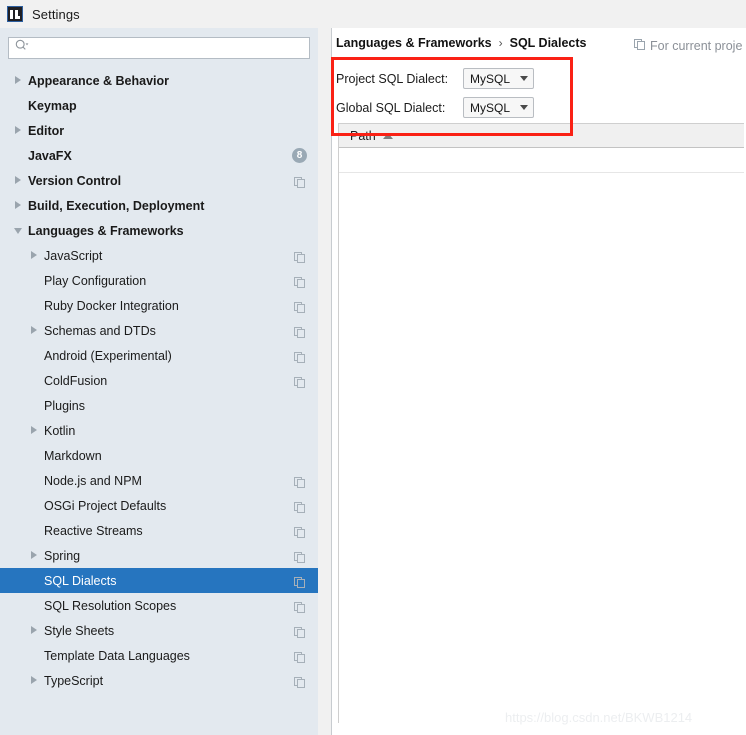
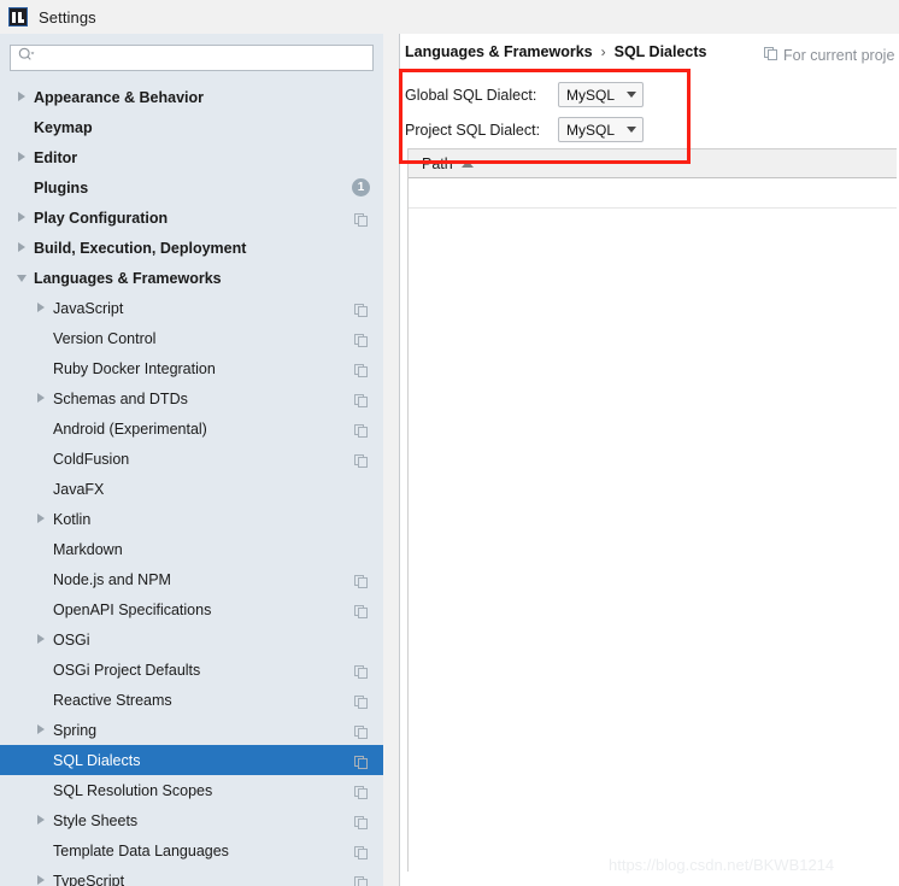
  Settings
  Appearance & Behavior
  Keymap
  Editor
- JavaFX
+ Plugins
- 8
+ 1
- Version Control
+ Play Configuration
  Build, Execution, Deployment
  Languages & Frameworks
  JavaScript
- Play Configuration
+ Version Control
  Ruby Docker Integration
  Schemas and DTDs
  Android (Experimental)
  ColdFusion
- Plugins
+ JavaFX
  Kotlin
  Markdown
  Node.js and NPM
+ OpenAPI Specifications
+ OSGi
  OSGi Project Defaults
  Reactive Streams
  Spring
  SQL Dialects
  SQL Resolution Scopes
  Style Sheets
  Template Data Languages
  TypeScript
  Languages & Frameworks
  ›
  SQL Dialects
  For current proje
- Project SQL Dialect:
+ Global SQL Dialect:
  MySQL
- Global SQL Dialect:
+ Project SQL Dialect:
  MySQL
  Path
